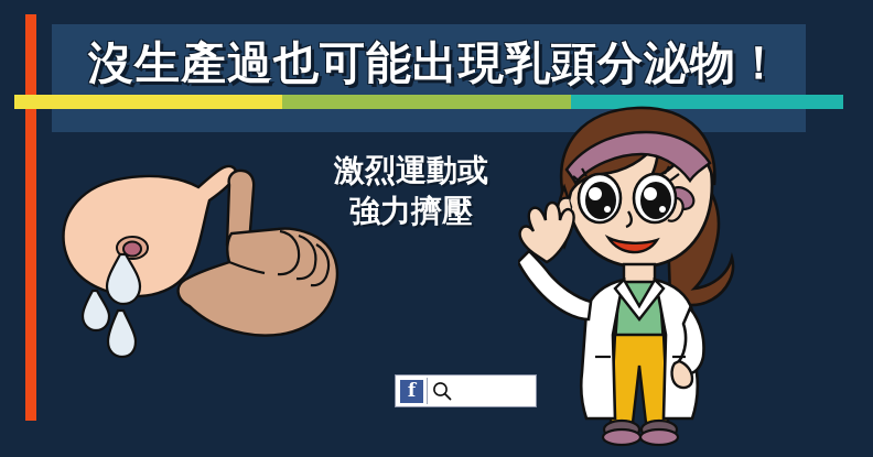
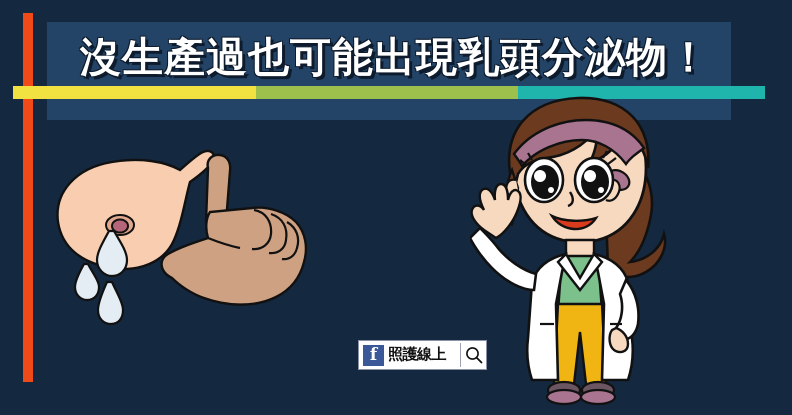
  沒生產過也可能出現乳頭分泌物！
- 激烈運動或
- 強力擠壓
  f
+ 照護線上
